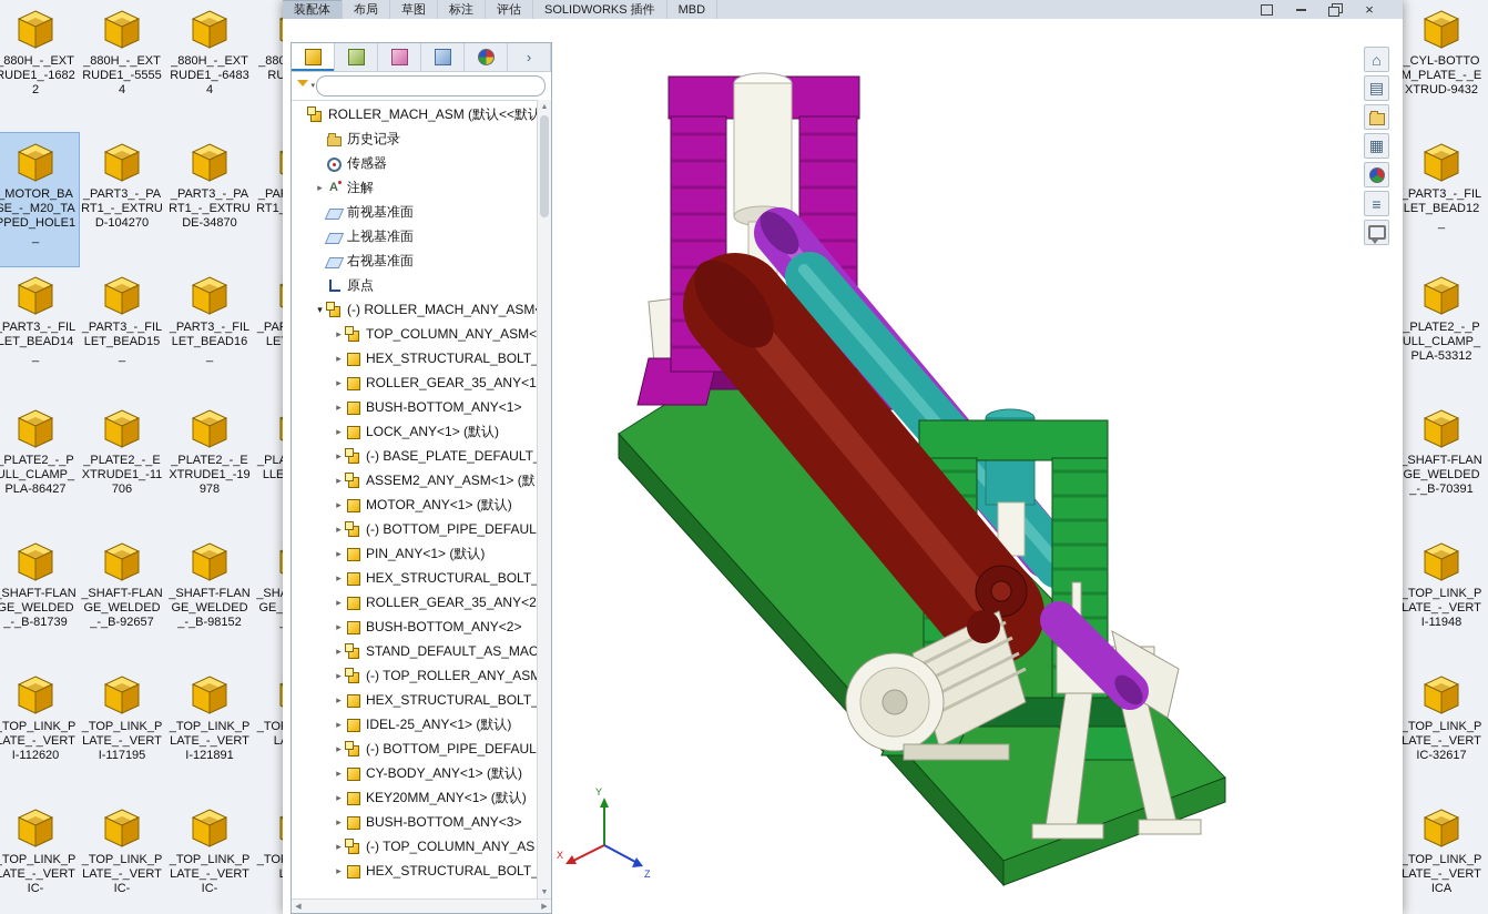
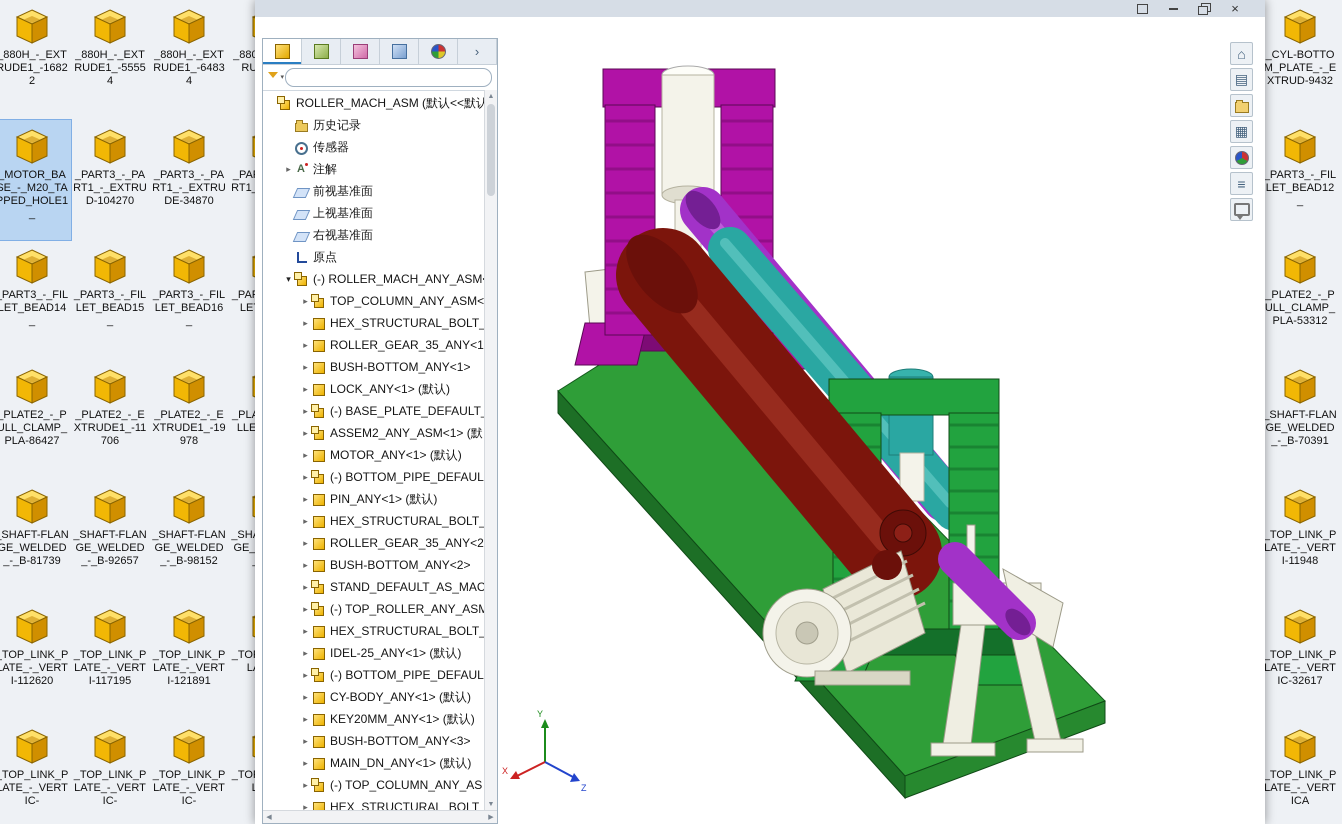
  _880H_-_EXTRUDE1_-16822
  _MOTOR_BASE_-_M20_TAPED_HOLE1_
  PART3_-_FILLET_BEAD14_
  _PLATE2_-_PULL_CLAMP_PLA-86427
  SHAFT-FLANGE_WELDED_-_B-81739
  TOP_LINK_PATE_-_VERTI-112620
  TOP_LINK_PATE_-_VERTIC-
  _880H_-_EXTRUDE1_-55554
  _PART3_-_PART1_-_EXTRUD-104270
  _PART3_-_FILLET_BEAD15_
  _PLATE2_-_EXTRUDE1_-11706
  _SHAFT-FLANGE_WELDED_-_B-92657
  _TOP_LINK_PLATE_-_VERTI-117195
  _TOP_LINK_PLATE_-_VERTIC-
  _880H_-_EXTRUDE1_-64834
  _PART3_-_PART1_-_EXTRUDE-34870
  _PART3_-_FILLET_BEAD16_
  _PLATE2_-_EXTRUDE1_-19978
  _SHAFT-FLANGE_WELDED_-_B-98152
  _TOP_LINK_PLATE_-_VERTI-121891
  _TOP_LINK_PLATE_-_VERTIC-
  _CYL-BOTTOM_PLATE_-_EXTRUD-9432
  _PART3_-_FILLET_BEAD12_
  _PLATE2_-_PULL_CLAMP_PLA-53312
  _SHAFT-FLANGE_WELDED_-_B-70391
  _TOP_LINK_PLATE_-_VERTI-11948
  _TOP_LINK_PLATE_-_VERTIC-32617
  _TOP_LINK_PLATE_-_VERTICA
- 装配体
- 布局
- 草图
- 标注
- 评估
- SOLIDWORKS 插件
- MBD
  ×
  Y
  X
  Z
  ⌂
  ▤
  ▦
  ≡
  ›
  ROLLER_MACH_ASM (默认<<默认
  历史记录
  传感器
  注解
  前视基准面
  上视基准面
  右视基准面
  原点
  (-) ROLLER_MACH_ANY_ASM
  TOP_COLUMN_ANY_ASM<
  HEX_STRUCTURAL_BOLT_
  ROLLER_GEAR_35_ANY<1
  BUSH-BOTTOM_ANY<1>
  LOCK_ANY<1> (默认)
  (-) BASE_PLATE_DEFAULT
  ASSEM2_ANY_ASM<1> (默
  MOTOR_ANY<1> (默认)
  (-) BOTTOM_PIPE_DEFAUL
  PIN_ANY<1> (默认)
  HEX_STRUCTURAL_BOLT_
  ROLLER_GEAR_35_ANY<2
  BUSH-BOTTOM_ANY<2>
  STAND_DEFAULT_AS_MAC
  (-) TOP_ROLLER_ANY_AS
  HEX_STRUCTURAL_BOLT_
  IDEL-25_ANY<1> (默认)
  (-) BOTTOM_PIPE_DEFAUL
  CY-BODY_ANY<1> (默认)
  KEY20MM_ANY<1> (默认)
  BUSH-BOTTOM_ANY<3>
+ MAIN_DN_ANY<1> (默认)
  (-) TOP_COLUMN_ANY_AS
  HEX_STRUCTURAL_BOLT_
